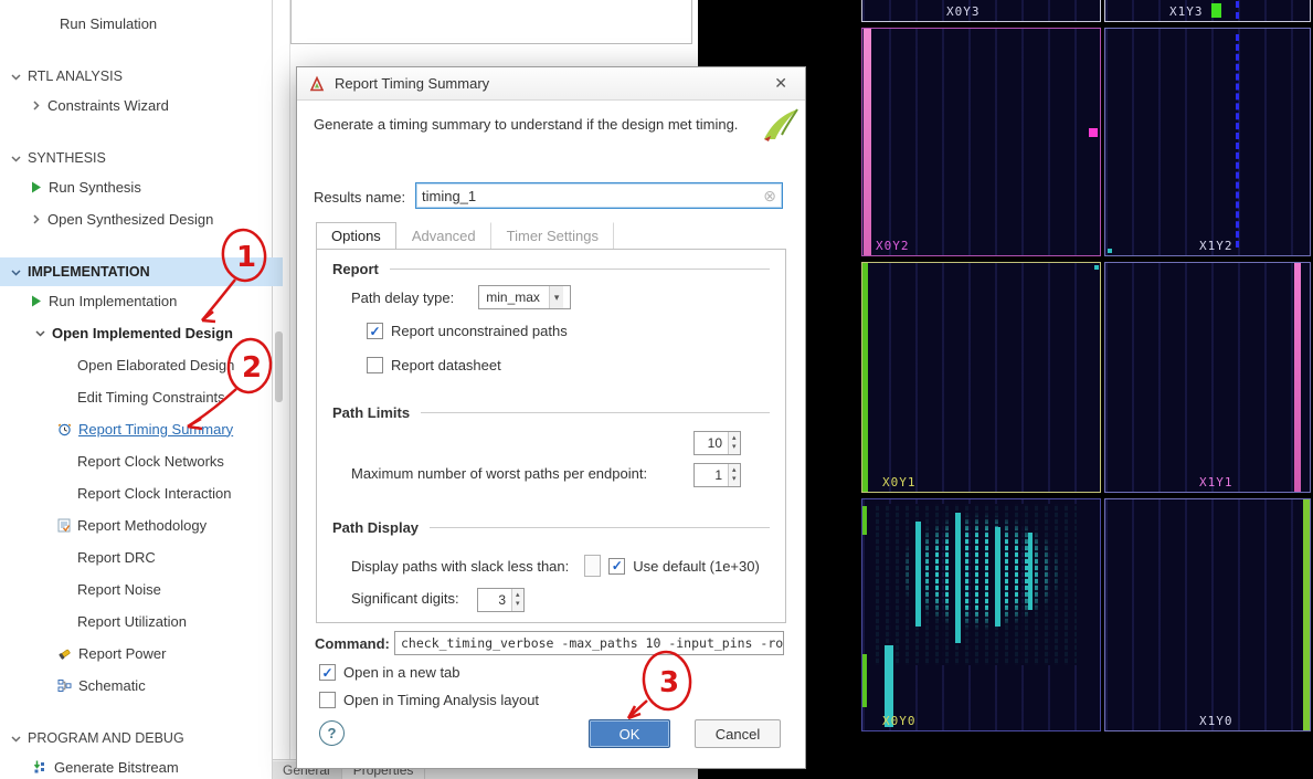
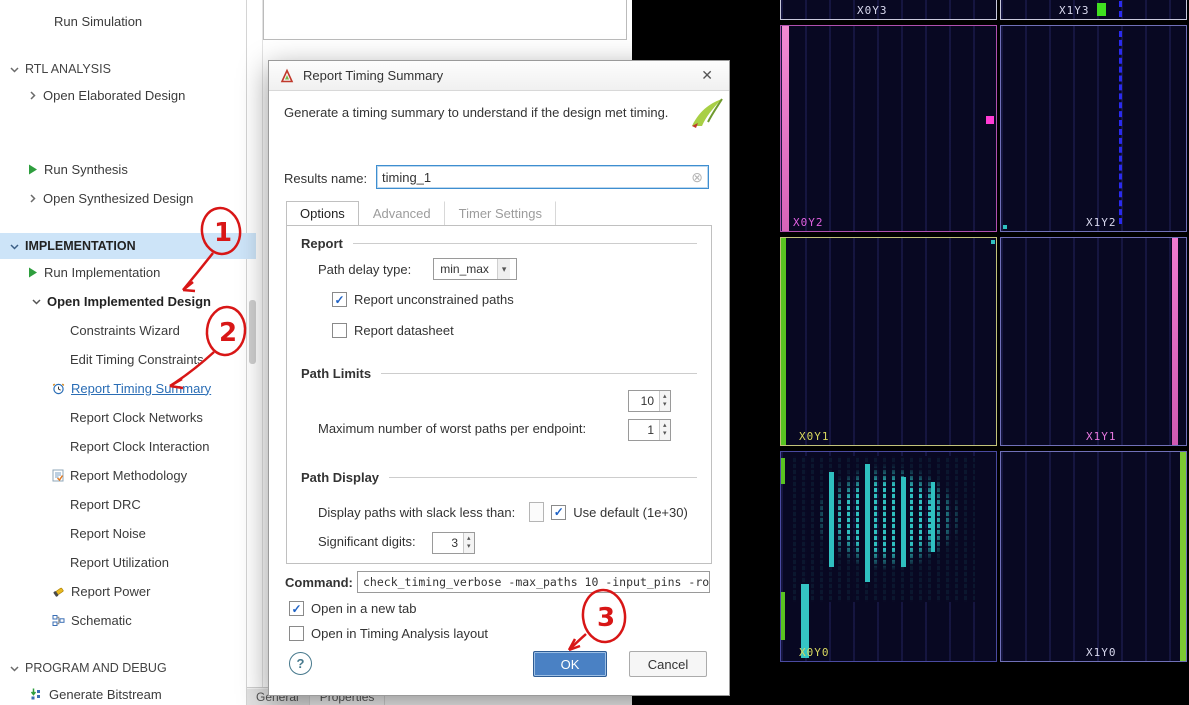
  Run Simulation
  RTL ANALYSIS
- Constraints Wizard
+ Open Elaborated Design
- SYNTHESIS
  Run Synthesis
  Open Synthesized Design
  IMPLEMENTATION
  Run Implementation
  Open Implemented Design
- Open Elaborated Design
+ Constraints Wizard
  Edit Timing Constraints
  Report Timing Sumary
  Report Clock Networks
  Report Clock Interaction
  Report Methodology
  Report DRC
  Report Noise
  Report Utilization
  Report Power
  Schematic
  PROGRAM AND DEBUG
  Generate Bitstream
  General
  Properties
  X0Y3
  X1Y3
  X0Y2
  X1Y2
  X0Y1
  X1Y1
  X0Y0
  X1Y0
  Report Timing Summary
  ✕
  Generate a timing summary to understand if the design met timing.
  Results name:
  timing_1
  ⊗
  Options
  Advanced
  Timer Settings
  Report
  Path delay type:
  min_max
  ▾
  ✓
  Report unconstrained paths
  Report datasheet
  Path Limits
  10
  Maximum number of worst paths per endpoint:
  1
  Path Display
  Display paths with slack less than:
  ✓
  Use default (1e+30)
  Significant digits:
  3
  Command:
  check_timing_verbose -max_paths 10 -input_pins -ro
  ✓
  Open in a new tab
  Open in Timing Analysis layout
  ?
  OK
  Cancel
  1
  2
  3
